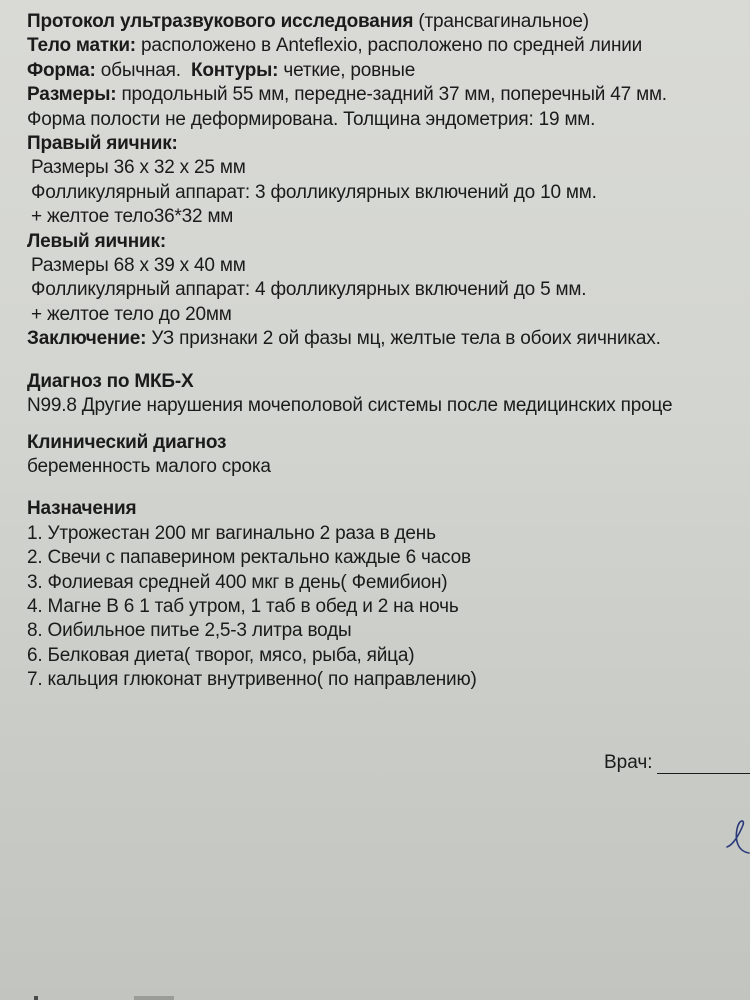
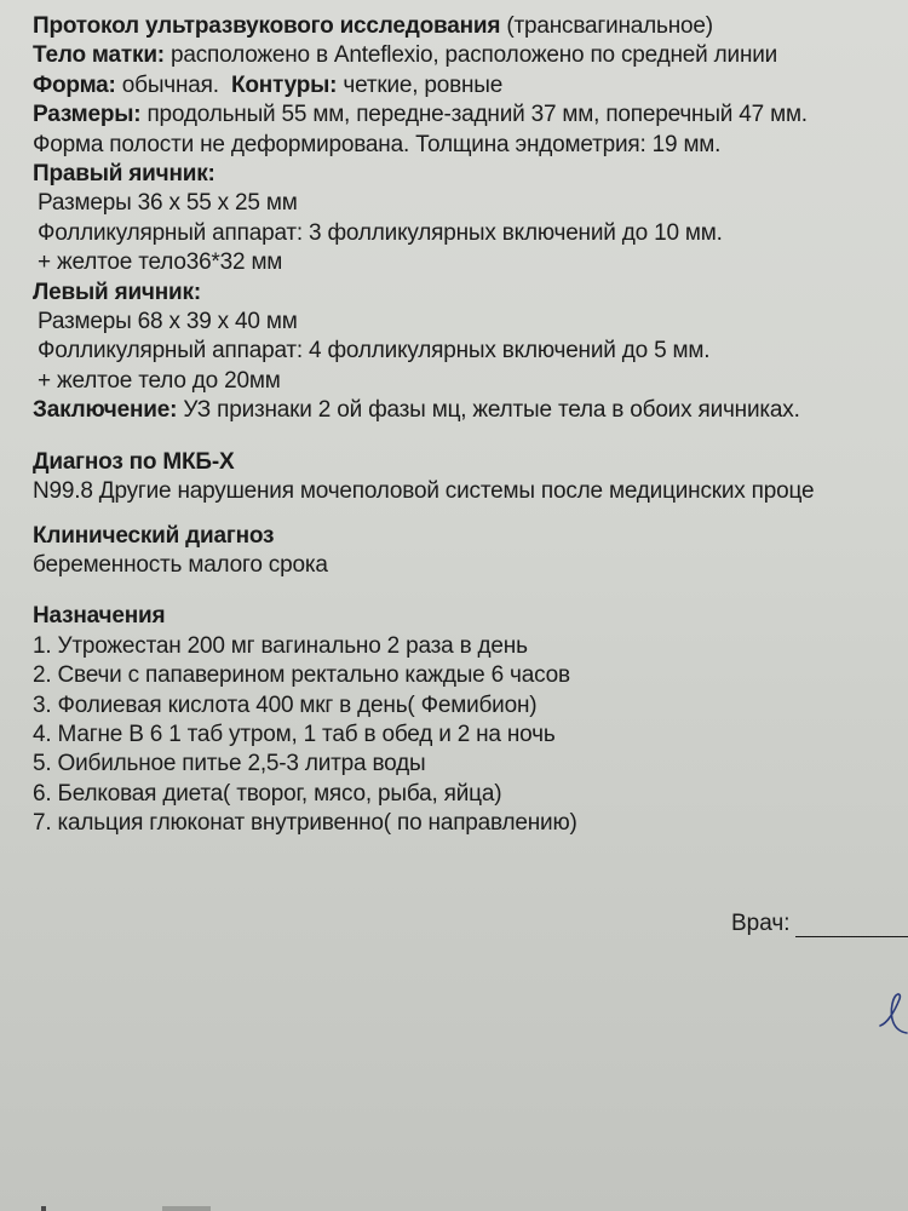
  Протокол ультразвукового исследования (трансвагинальное)
  Тело матки: расположено в Anteflexio, расположено по средней линии
  Форма: обычная. Контуры: четкие, ровные
  Размеры: продольный 55 мм, передне-задний 37 мм, поперечный 47 мм.
  Форма полости не деформирована. Толщина эндометрия: 19 мм.
  Правый яичник:
- Размеры 36 х 32 х 25 мм
+ Размеры 36 х 55 х 25 мм
  Фолликулярный аппарат: 3 фолликулярных включений до 10 мм.
  + желтое тело36*32 мм
  Левый яичник:
  Размеры 68 х 39 х 40 мм
  Фолликулярный аппарат: 4 фолликулярных включений до 5 мм.
  + желтое тело до 20мм
  Заключение: УЗ признаки 2 ой фазы мц, желтые тела в обоих яичниках.
  Диагноз по МКБ-X
  N99.8 Другие нарушения мочеполовой системы после медицинских проце
  Клинический диагноз
  беременность малого срока
  Назначения
  1. Утрожестан 200 мг вагинально 2 раза в день
  2. Свечи с папаверином ректально каждые 6 часов
- 3. Фолиевая средней 400 мкг в день( Фемибион)
+ 3. Фолиевая кислота 400 мкг в день( Фемибион)
  4. Магне В 6 1 таб утром, 1 таб в обед и 2 на ночь
- 8. Оибильное питье 2,5-3 литра воды
+ 5. Оибильное питье 2,5-3 литра воды
  6. Белковая диета( творог, мясо, рыба, яйца)
  7. кальция глюконат внутривенно( по направлению)
  Врач:
